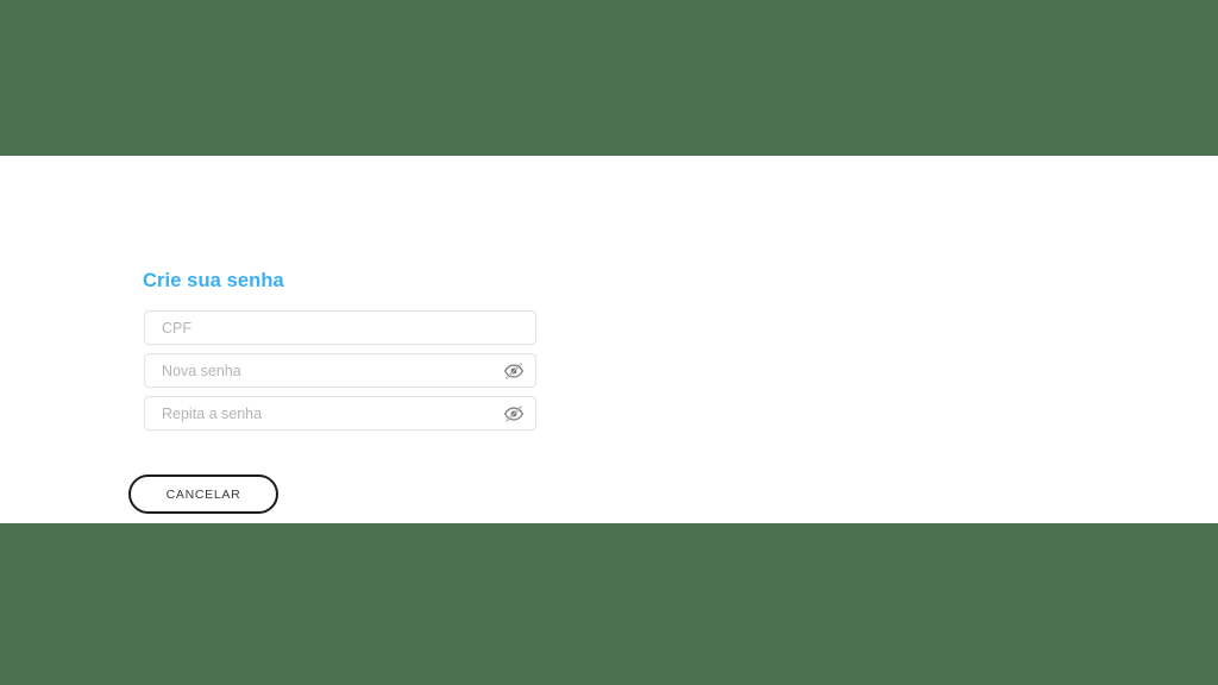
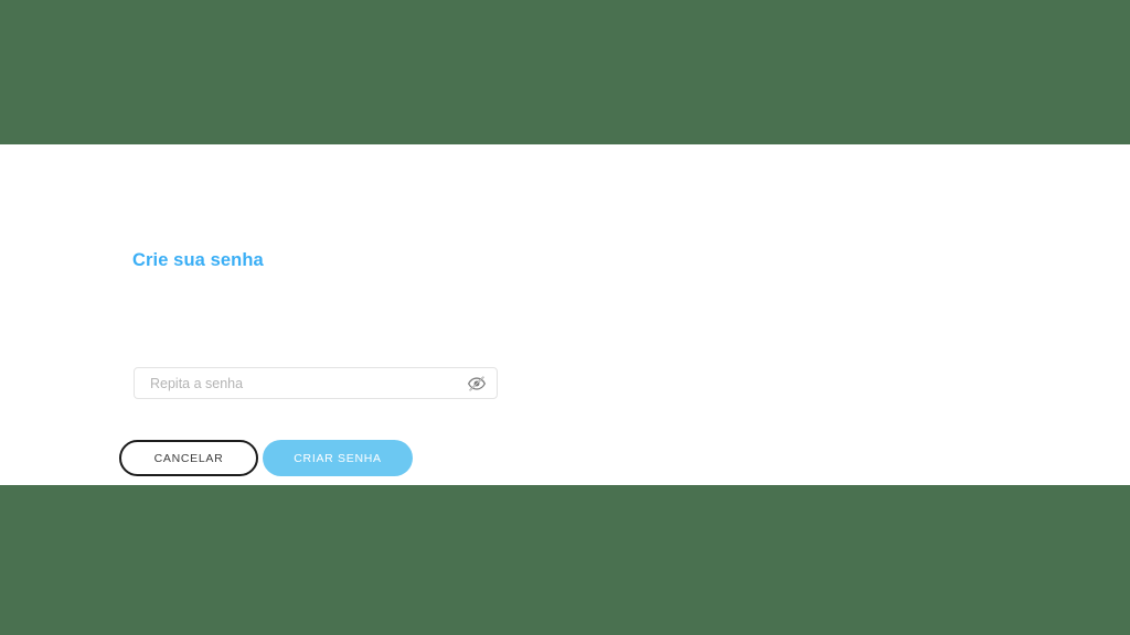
  Crie sua senha
- CPF
- Nova senha
  Repita a senha
  CANCELAR
+ CRIAR SENHA
